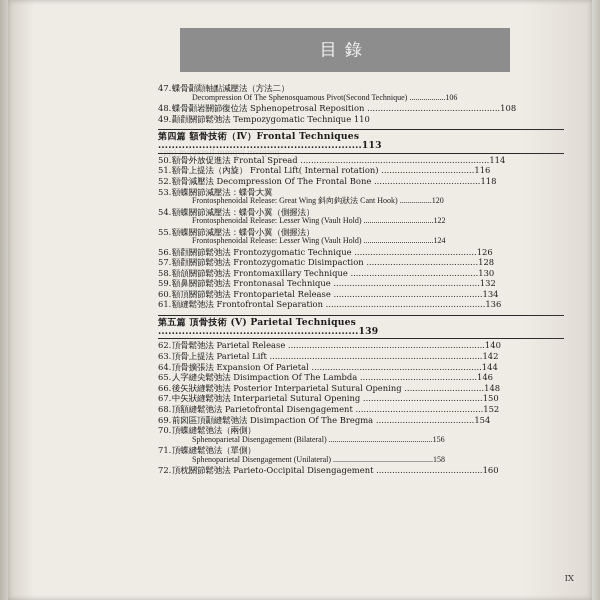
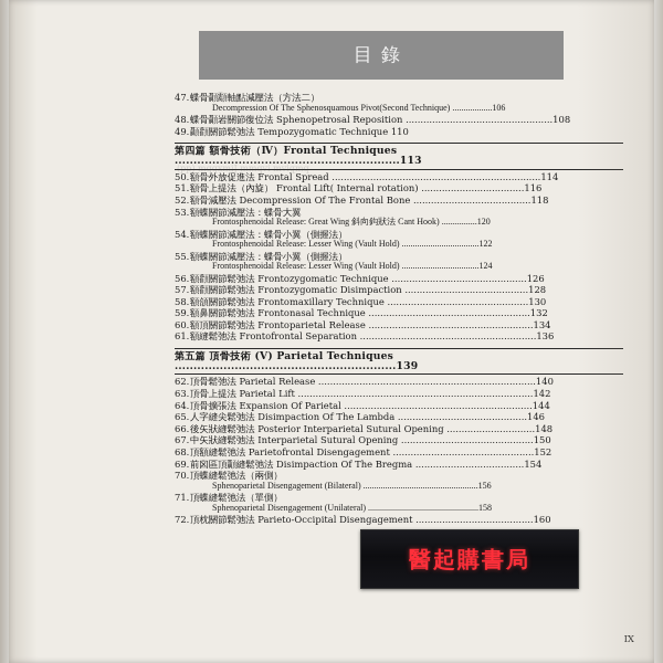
+ 醫起購書局
